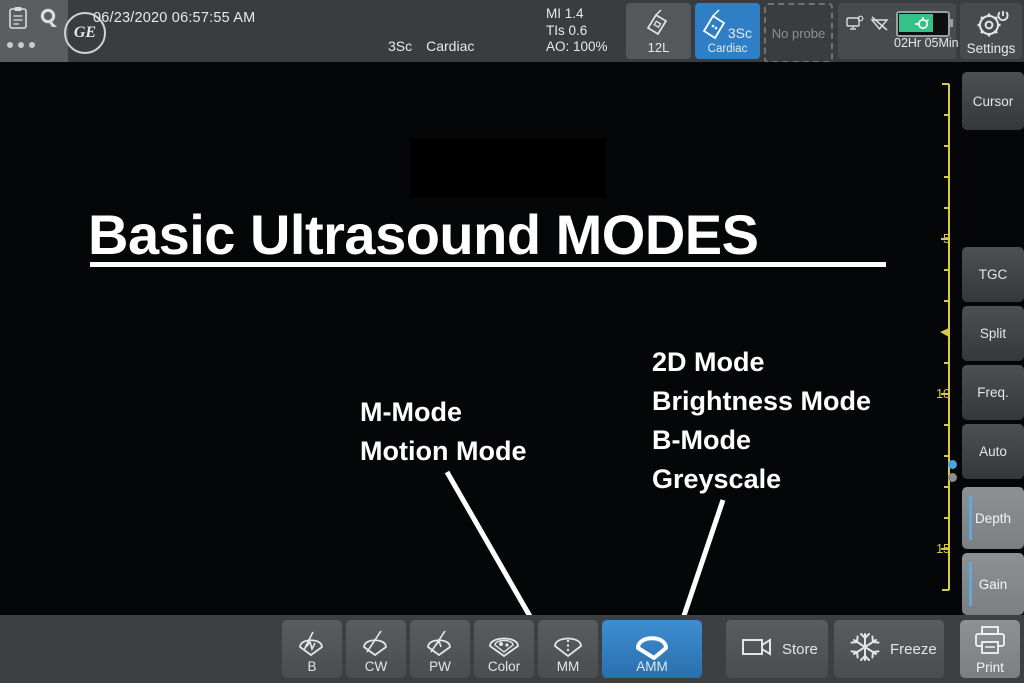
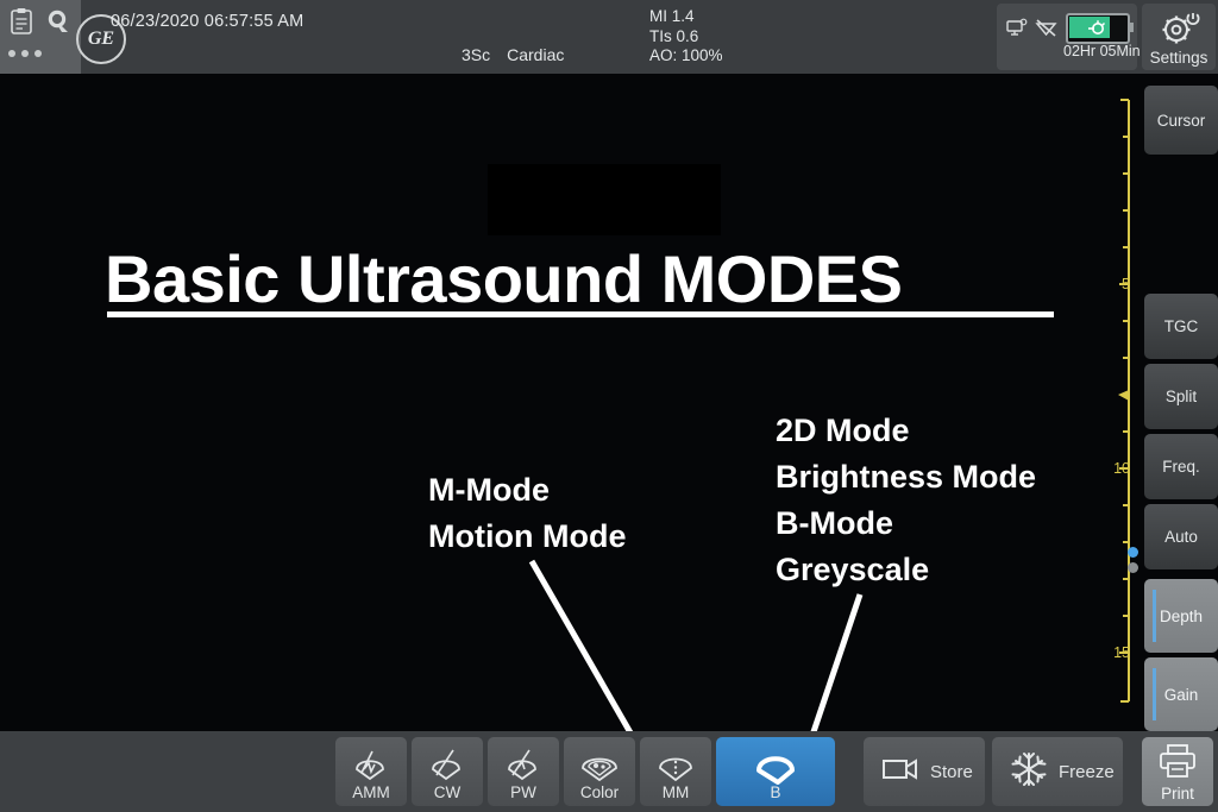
  GE
  06/23/2020 06:57:55 AM
  3Sc Cardiac
  MI 1.4
  TIs 0.6
  AO: 100%
- 12L
- 3Sc
- Cardiac
- No probe
  02Hr 05Min
  Settings
  Basic Ultrasound MODES
  M-Mode
  Motion Mode
  2D Mode
  Brightness Mode
  B-Mode
  Greyscale
  5
  10
  15
  Cursor
  TGC
  Split
  Freq.
  Auto
  Depth
  Gain
- B
+ AMM
  CW
  PW
  Color
  MM
- AMM
+ B
  Store
  Freeze
  Print
